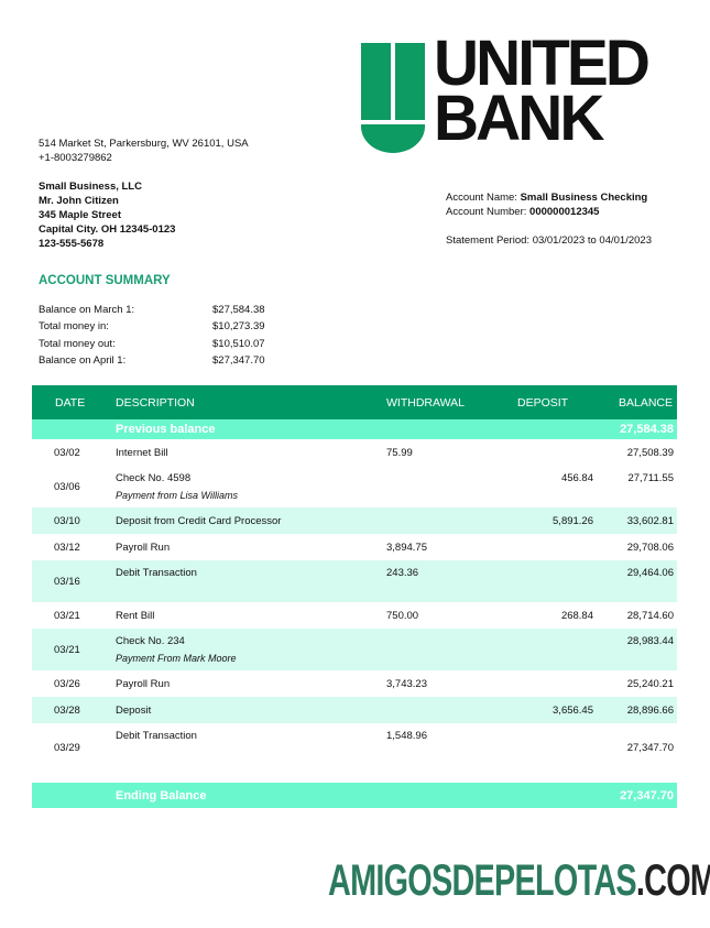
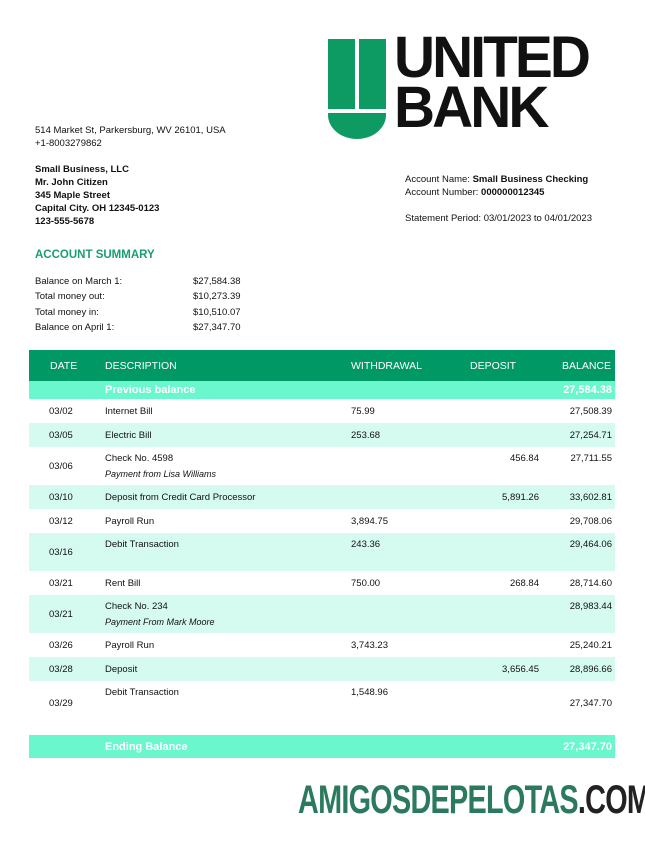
  UNITED
  BANK
  514 Market St, Parkersburg, WV 26101, USA
  +1-8003279862
  Small Business, LLC
  Mr. John Citizen
  345 Maple Street
  Capital City. OH 12345-0123
  123-555-5678
  Account Name: Small Business Checking
  Account Number: 000000012345
  Statement Period: 03/01/2023 to 04/01/2023
  ACCOUNT SUMMARY
  Balance on March 1:
  $27,584.38
- Total money in:
+ Total money out:
  $10,273.39
- Total money out:
+ Total money in:
  $10,510.07
  Balance on April 1:
  $27,347.70
  DATE
  DESCRIPTION
  WITHDRAWAL
  DEPOSIT
  BALANCE
  Previous balance
  27,584.38
  03/02
  Internet Bill
  75.99
  27,508.39
+ 03/05
+ Electric Bill
+ 253.68
+ 27,254.71
  03/06
  Check No. 4598
  Payment from Lisa Williams
  456.84
  27,711.55
  03/10
  Deposit from Credit Card Processor
  5,891.26
  33,602.81
  03/12
  Payroll Run
  3,894.75
  29,708.06
  03/16
  Debit Transaction
  243.36
  29,464.06
  03/21
  Rent Bill
  750.00
  268.84
  28,714.60
  03/21
  Check No. 234
  Payment From Mark Moore
  28,983.44
  03/26
  Payroll Run
  3,743.23
  25,240.21
  03/28
  Deposit
  3,656.45
  28,896.66
  03/29
  Debit Transaction
  1,548.96
  27,347.70
  Ending Balance
  27,347.70
  AMIGOSDEPELOTAS.COM
